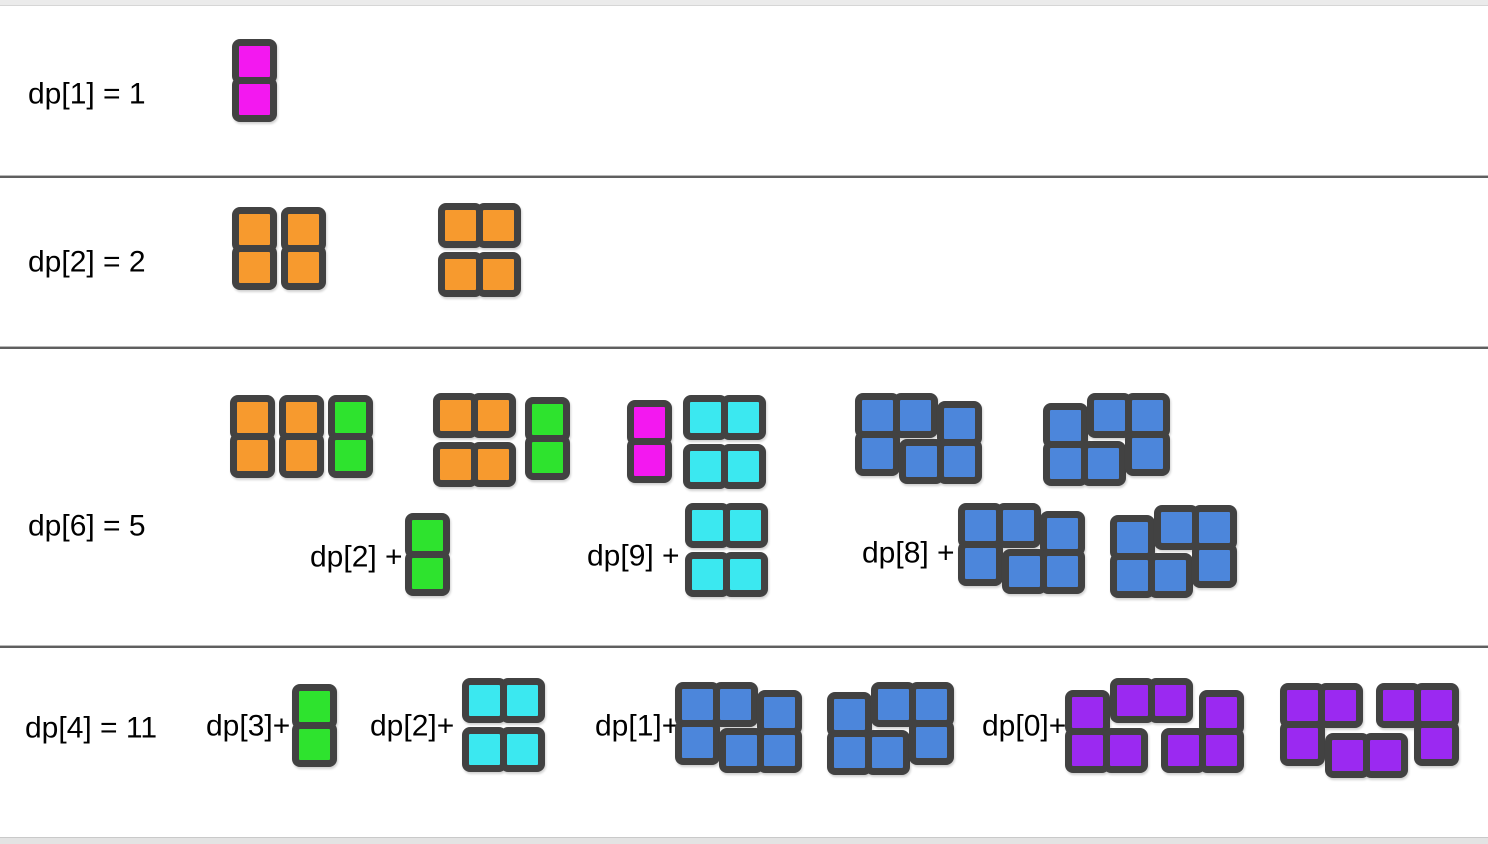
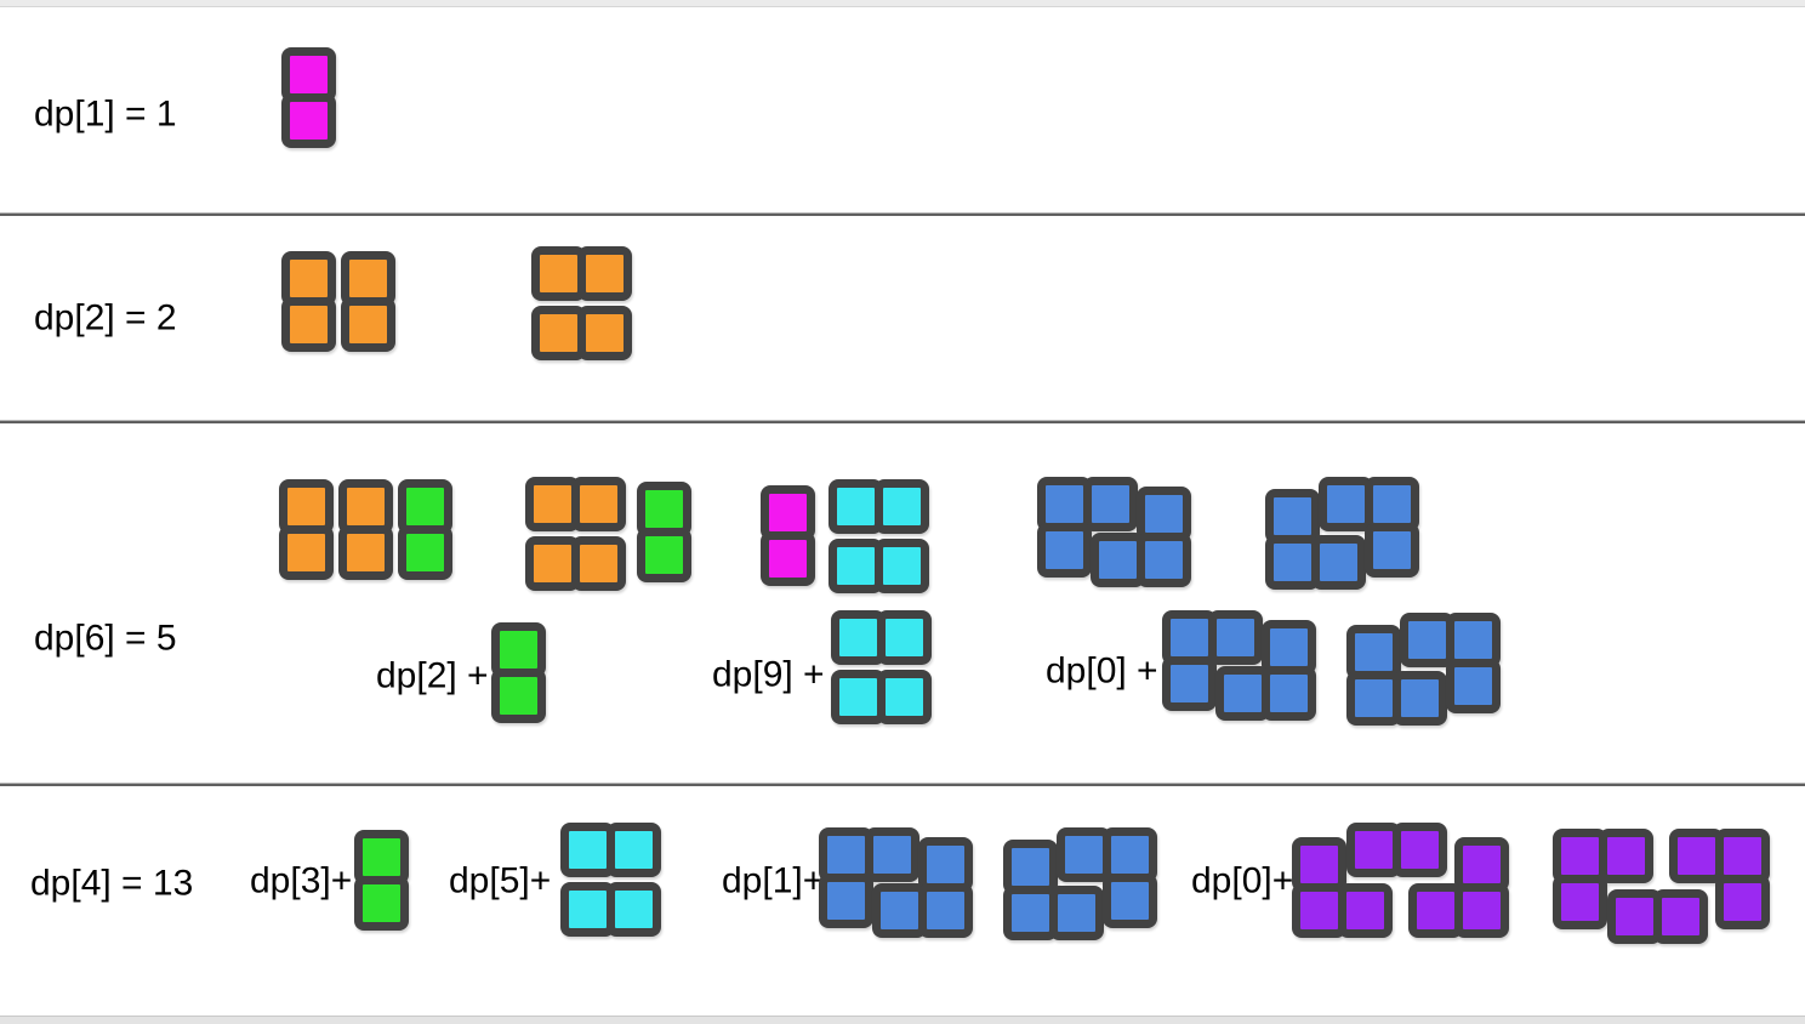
  dp[1] = 1
  dp[2] = 2
  dp[6] = 5
  dp[2] +
  dp[9] +
- dp[8] +
+ dp[0] +
- dp[4] = 11
+ dp[4] = 13
  dp[3]+
- dp[2]+
+ dp[5]+
  dp[1]+
  dp[0]+
